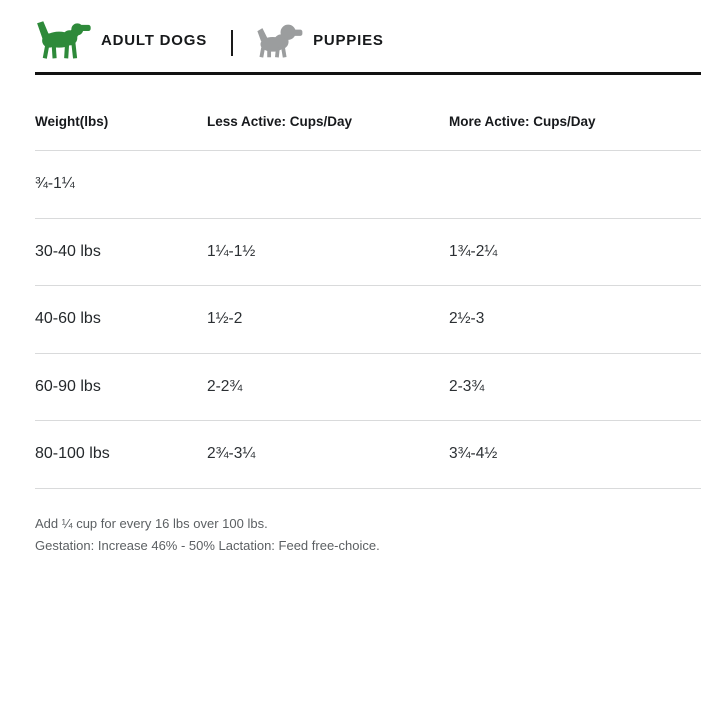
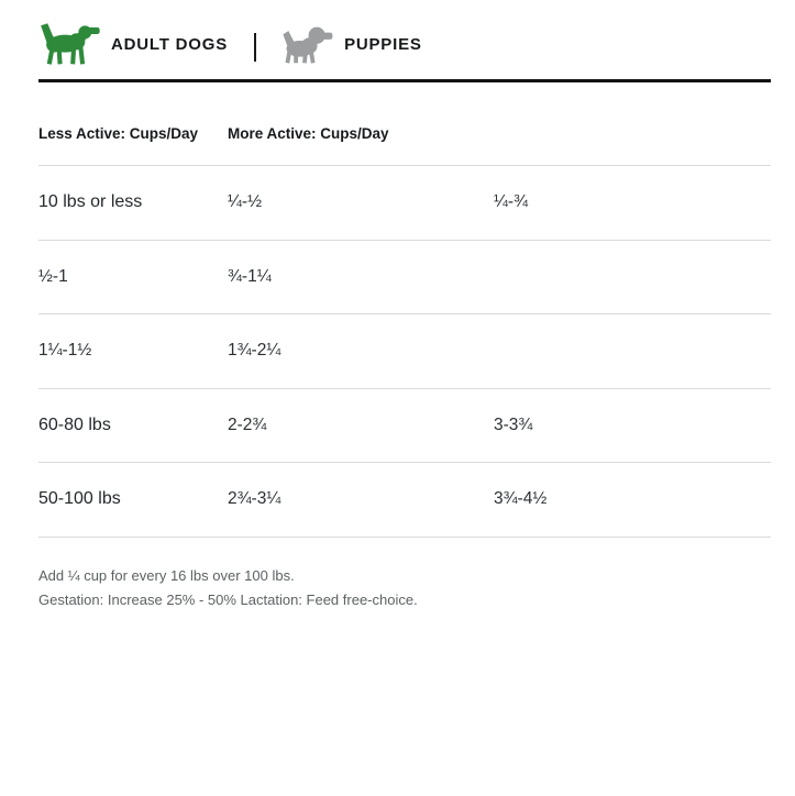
  ADULT DOGS
  PUPPIES
- Weight(lbs)
  Less Active: Cups/Day
  More Active: Cups/Day
+ 10 lbs or less
+ ¼-½
+ ¼-¾
+ ½-1
  ¾-1¼
- 30-40 lbs
  1¼-1½
  1¾-2¼
- 40-60 lbs
- 1½-2
- 2½-3
- 60-90 lbs
+ 60-80 lbs
  2-2¾
- 2-3¾
+ 3-3¾
- 80-100 lbs
+ 50-100 lbs
  2¾-3¼
  3¾-4½
  Add ¼ cup for every 16 lbs over 100 lbs.
- Gestation: Increase 46% - 50% Lactation: Feed free-choice.
+ Gestation: Increase 25% - 50% Lactation: Feed free-choice.
